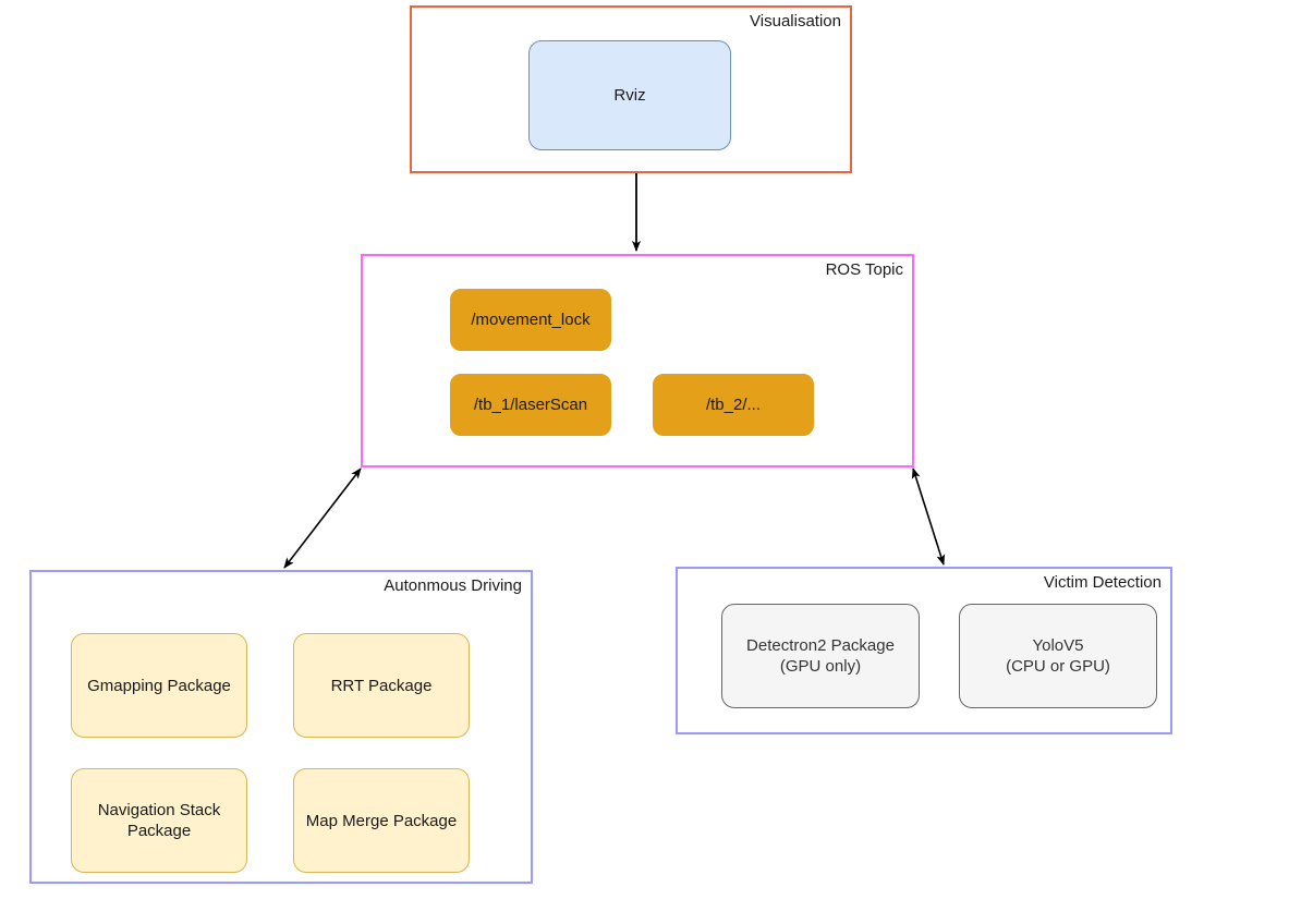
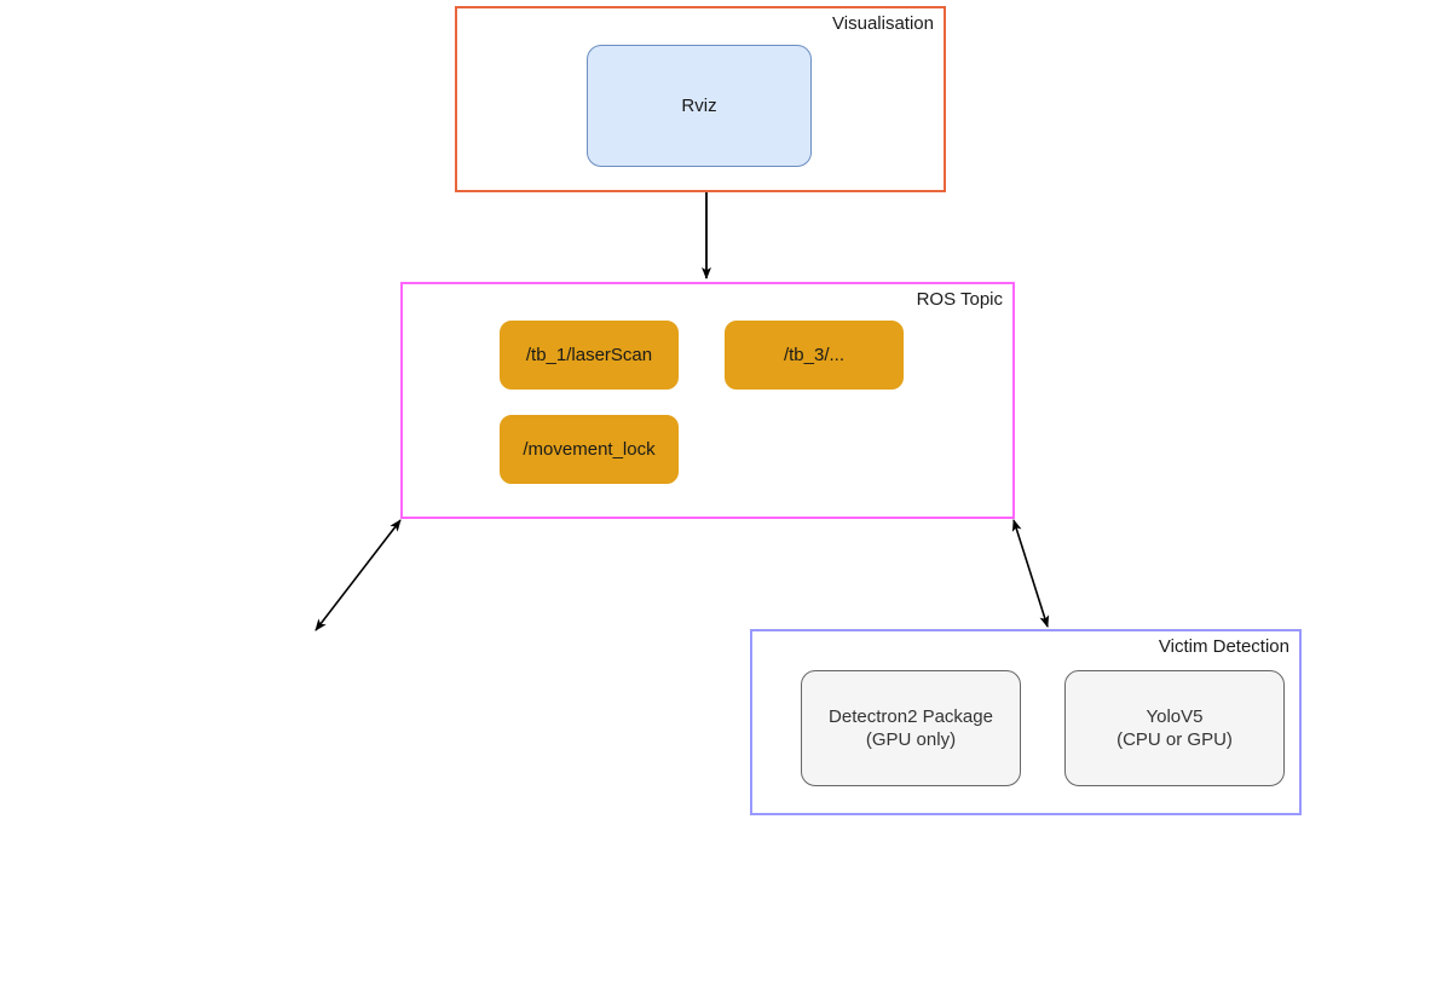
  Visualisation
  Rviz
  ROS Topic
- /movement_lock
+ /tb_1/laserScan
+ /tb_3/...
- /tb_1/laserScan
+ /movement_lock
- /tb_2/...
- Autonmous Driving
- Gmapping Package
- RRT Package
- Navigation Stack
- Package
- Map Merge Package
  Victim Detection
  Detectron2 Package
  (GPU only)
  YoloV5
  (CPU or GPU)
